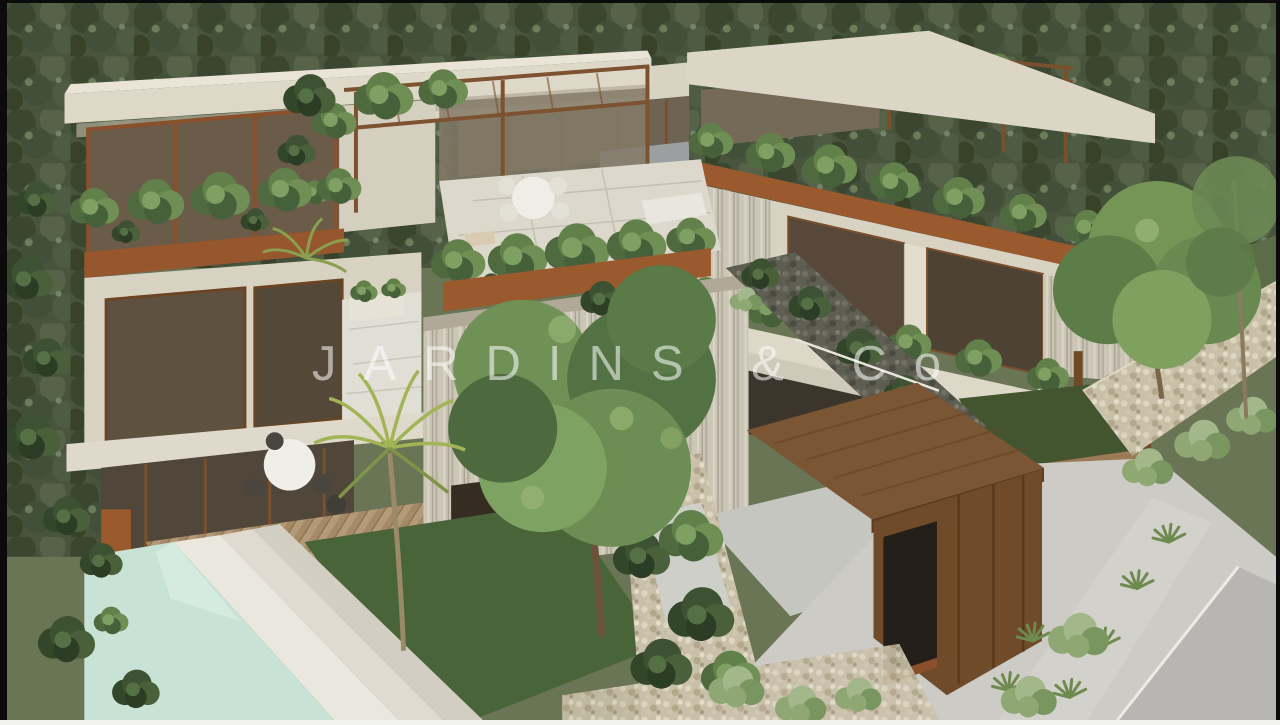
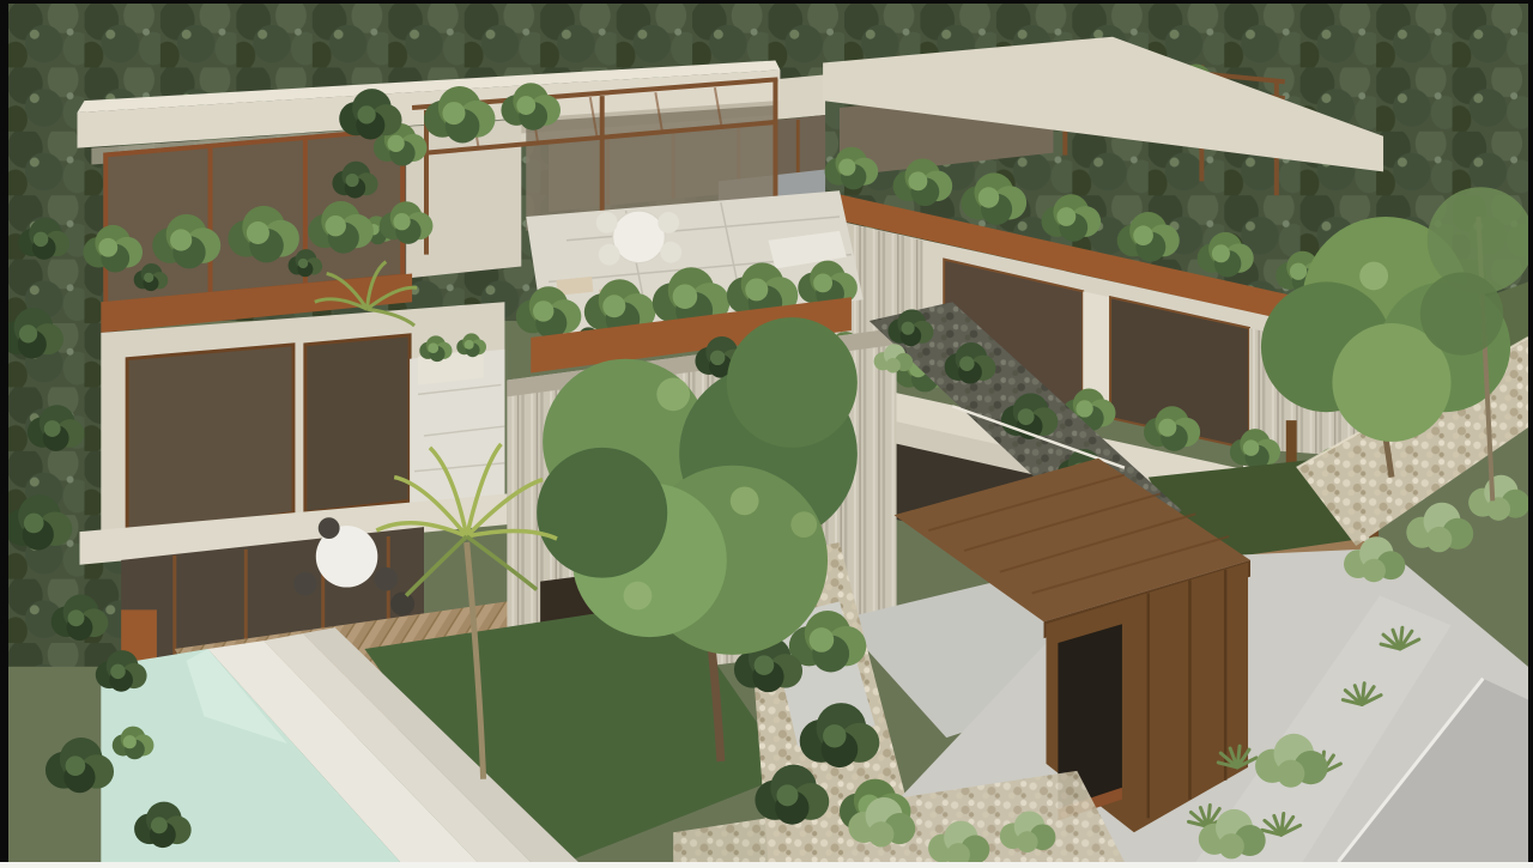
- JARDINS & Co
